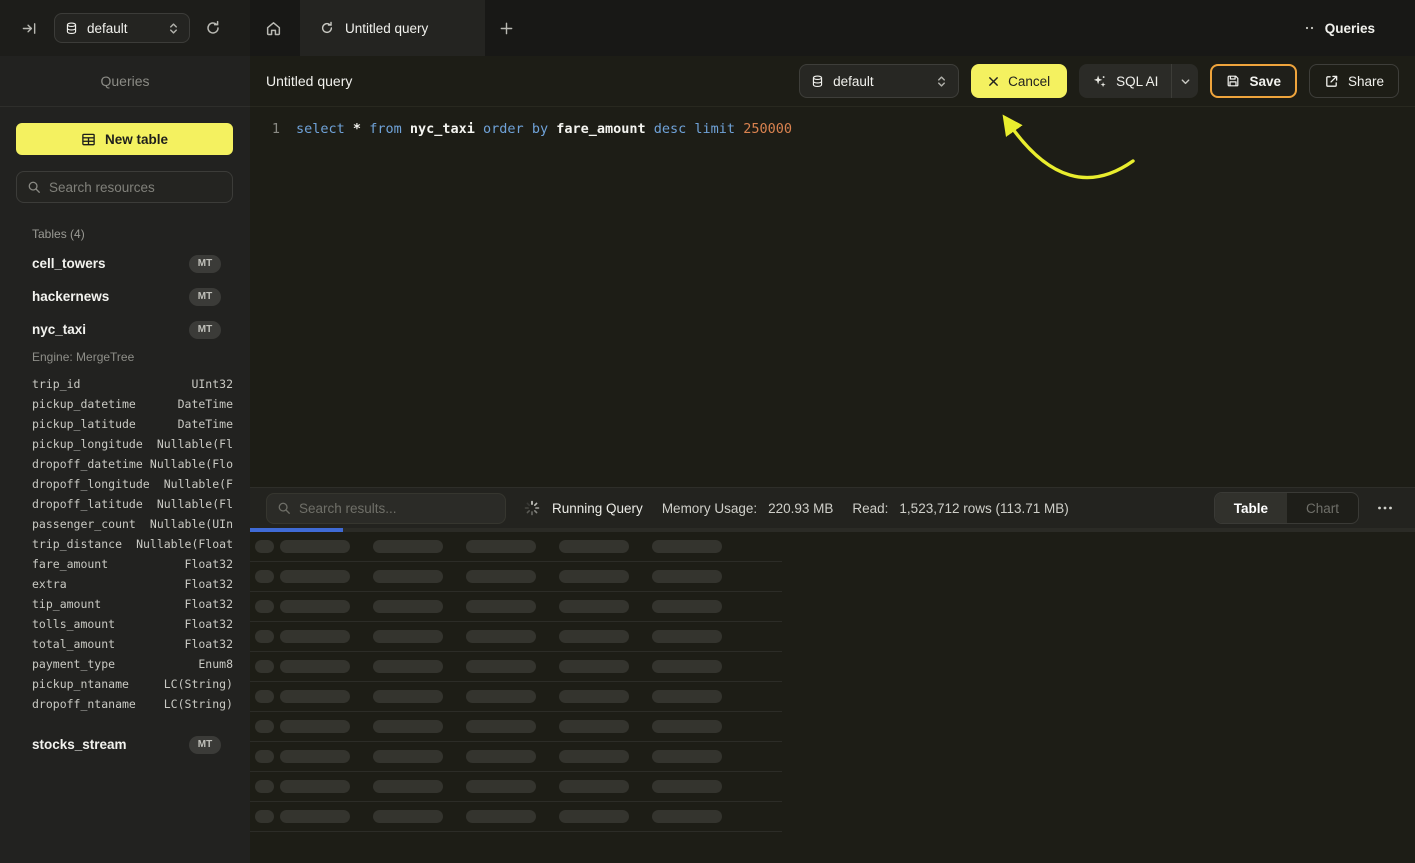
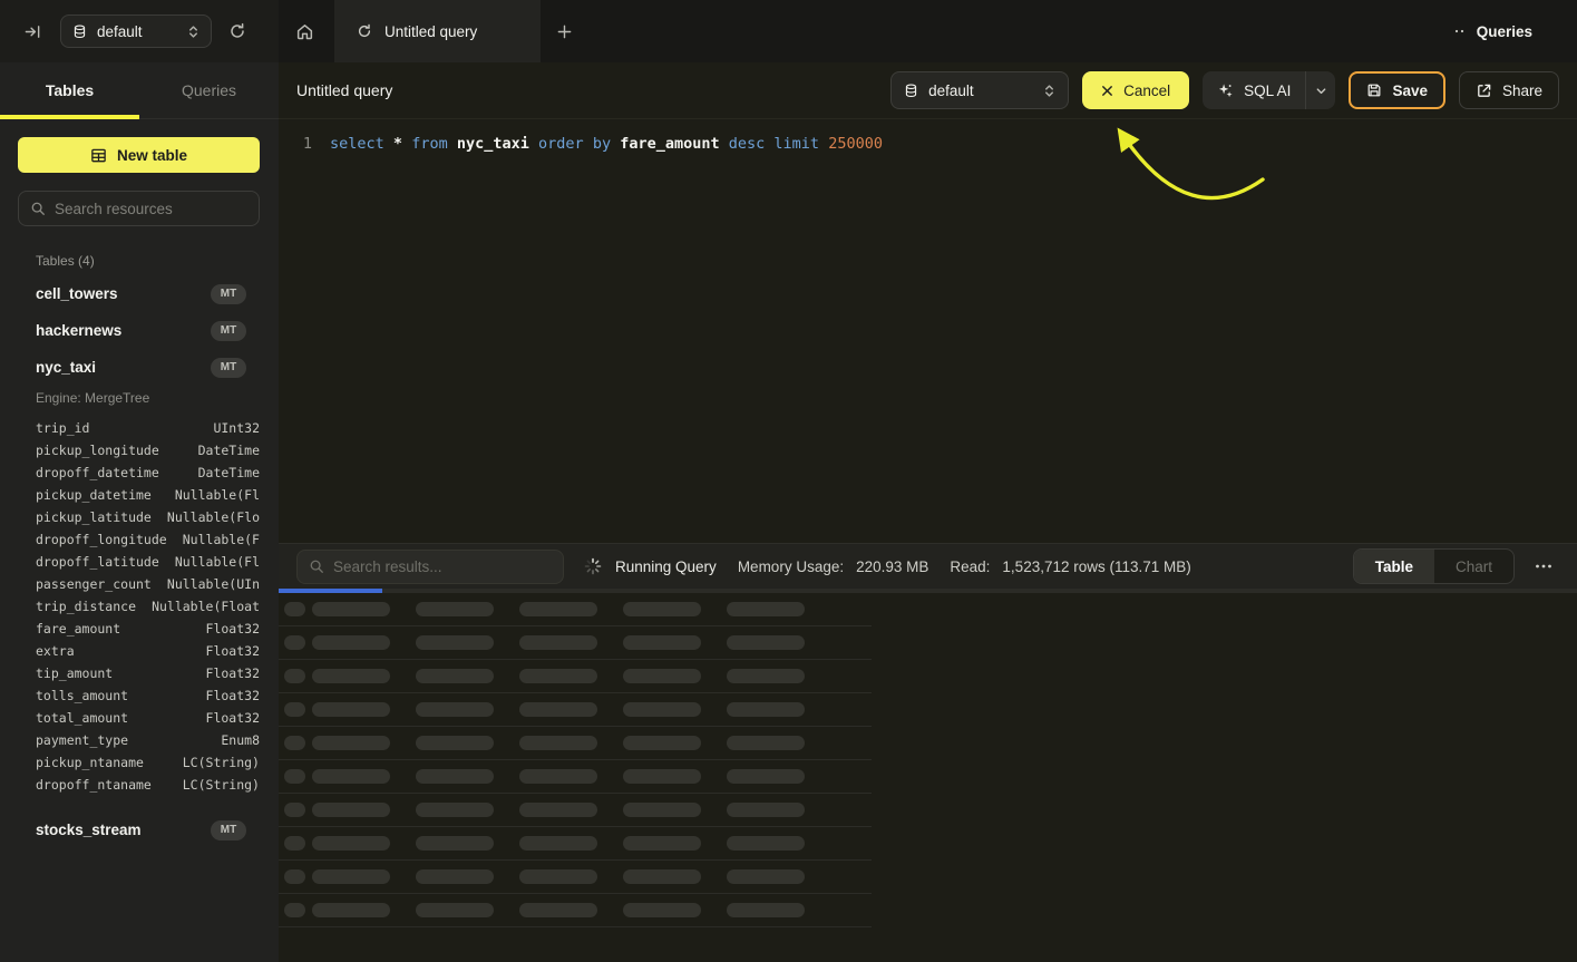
  default
  Untitled query
  Queries
+ Tables
  Queries
  New table
  Search resources
  Tables (4)
  cell_towers
  MT
  hackernews
  MT
  nyc_taxi
  MT
  Engine: MergeTree
  trip_id
  UInt32
- pickup_datetime
+ pickup_longitude
  DateTime
- pickup_latitude
+ dropoff_datetime
  DateTime
- pickup_longitude
+ pickup_datetime
  Nullable(Fl
- dropoff_datetime
+ pickup_latitude
  Nullable(Flo
  dropoff_longitude
  Nullable(F
  dropoff_latitude
  Nullable(Fl
  passenger_count
  Nullable(UIn
  trip_distance
  Nullable(Float
  fare_amount
  Float32
  extra
  Float32
  tip_amount
  Float32
  tolls_amount
  Float32
  total_amount
  Float32
  payment_type
  Enum8
  pickup_ntaname
  LC(String)
  dropoff_ntaname
  LC(String)
  stocks_stream
  MT
  Untitled query
  default
  Cancel
  SQL AI
  Save
  Share
  1
  select * from nyc_taxi order by fare_amount desc limit 250000
  Search results...
  Running Query
  Memory Usage:
  220.93 MB
  Read:
  1,523,712 rows (113.71 MB)
  Table
  Chart
